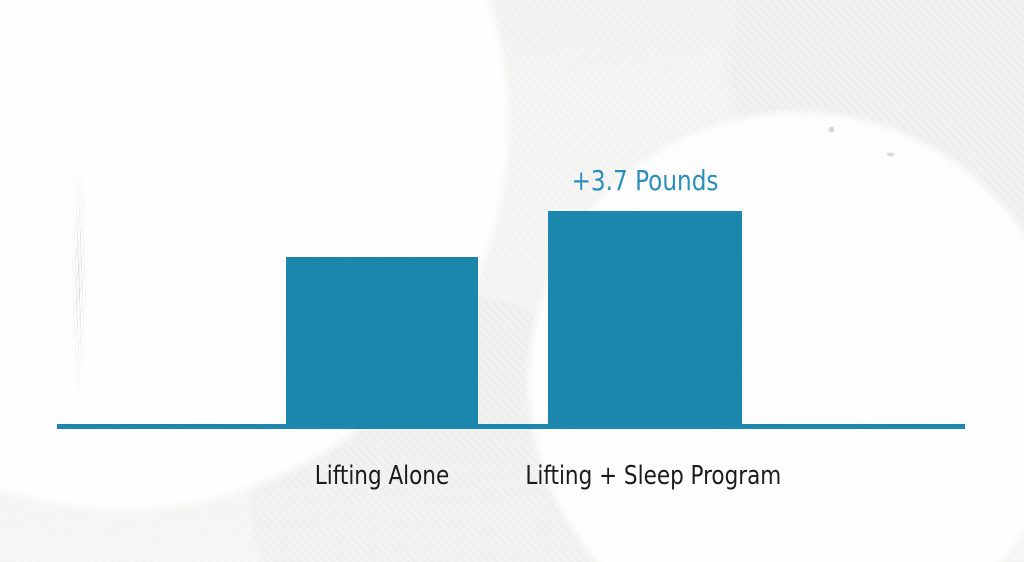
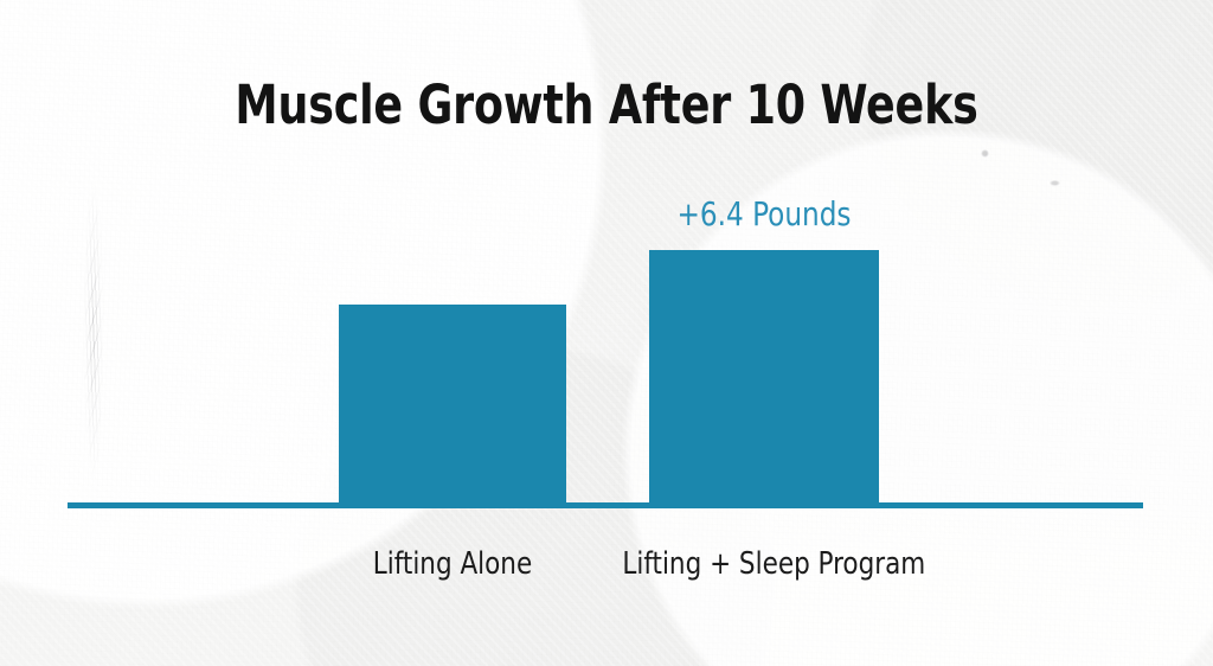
+ Muscle Growth After 10 Weeks
- +3.7 Pounds
+ +6.4 Pounds
  Lifting Alone
  Lifting + Sleep Program
